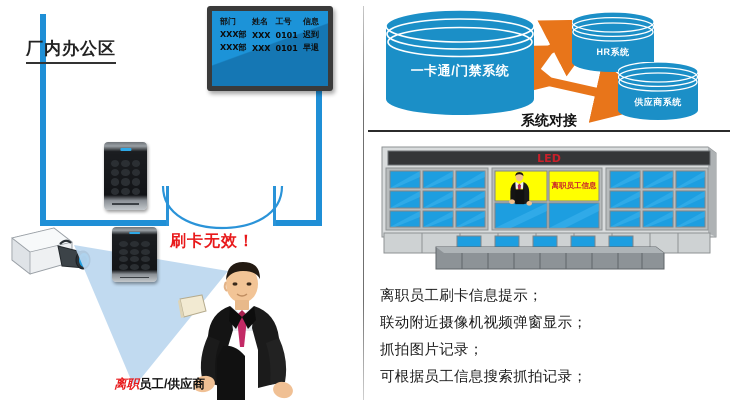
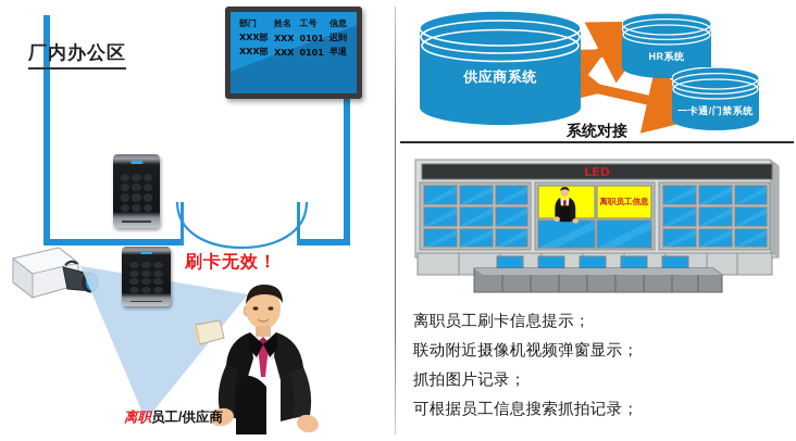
  厂内办公区
  部门	姓名	工号	信息
  XXX部	XXX	0101	迟到
  XXX部	XXX	0101	早退
  刷卡无效！
  离职员工/供应商
- 一卡通/门禁系统
+ 供应商系统
  HR系统
- 供应商系统
+ 一卡通/门禁系统
  系统对接
  LED
  离职员工信息
  离职员工刷卡信息提示；
  联动附近摄像机视频弹窗显示；
  抓拍图片记录；
  可根据员工信息搜索抓拍记录；
